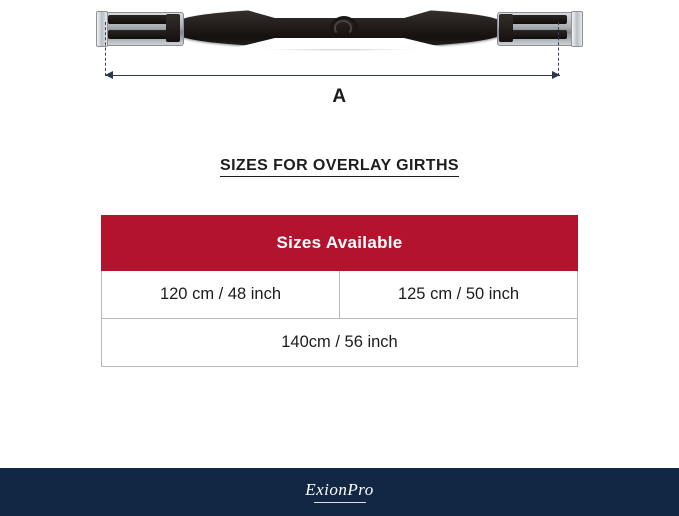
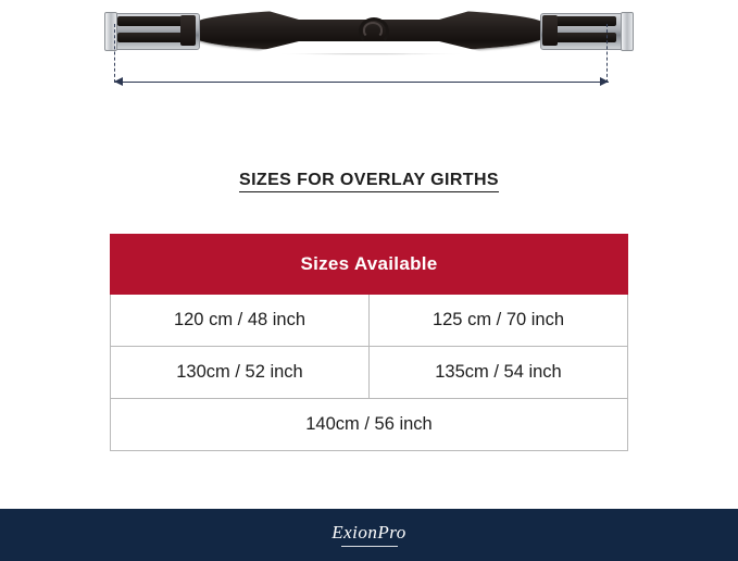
- A
  SIZES FOR OVERLAY GIRTHS
  Sizes Available
- 120 cm / 48 inch	125 cm / 50 inch
+ 120 cm / 48 inch	125 cm / 70 inch
+ 130cm / 52 inch	135cm / 54 inch
  140cm / 56 inch
  ExionPro
